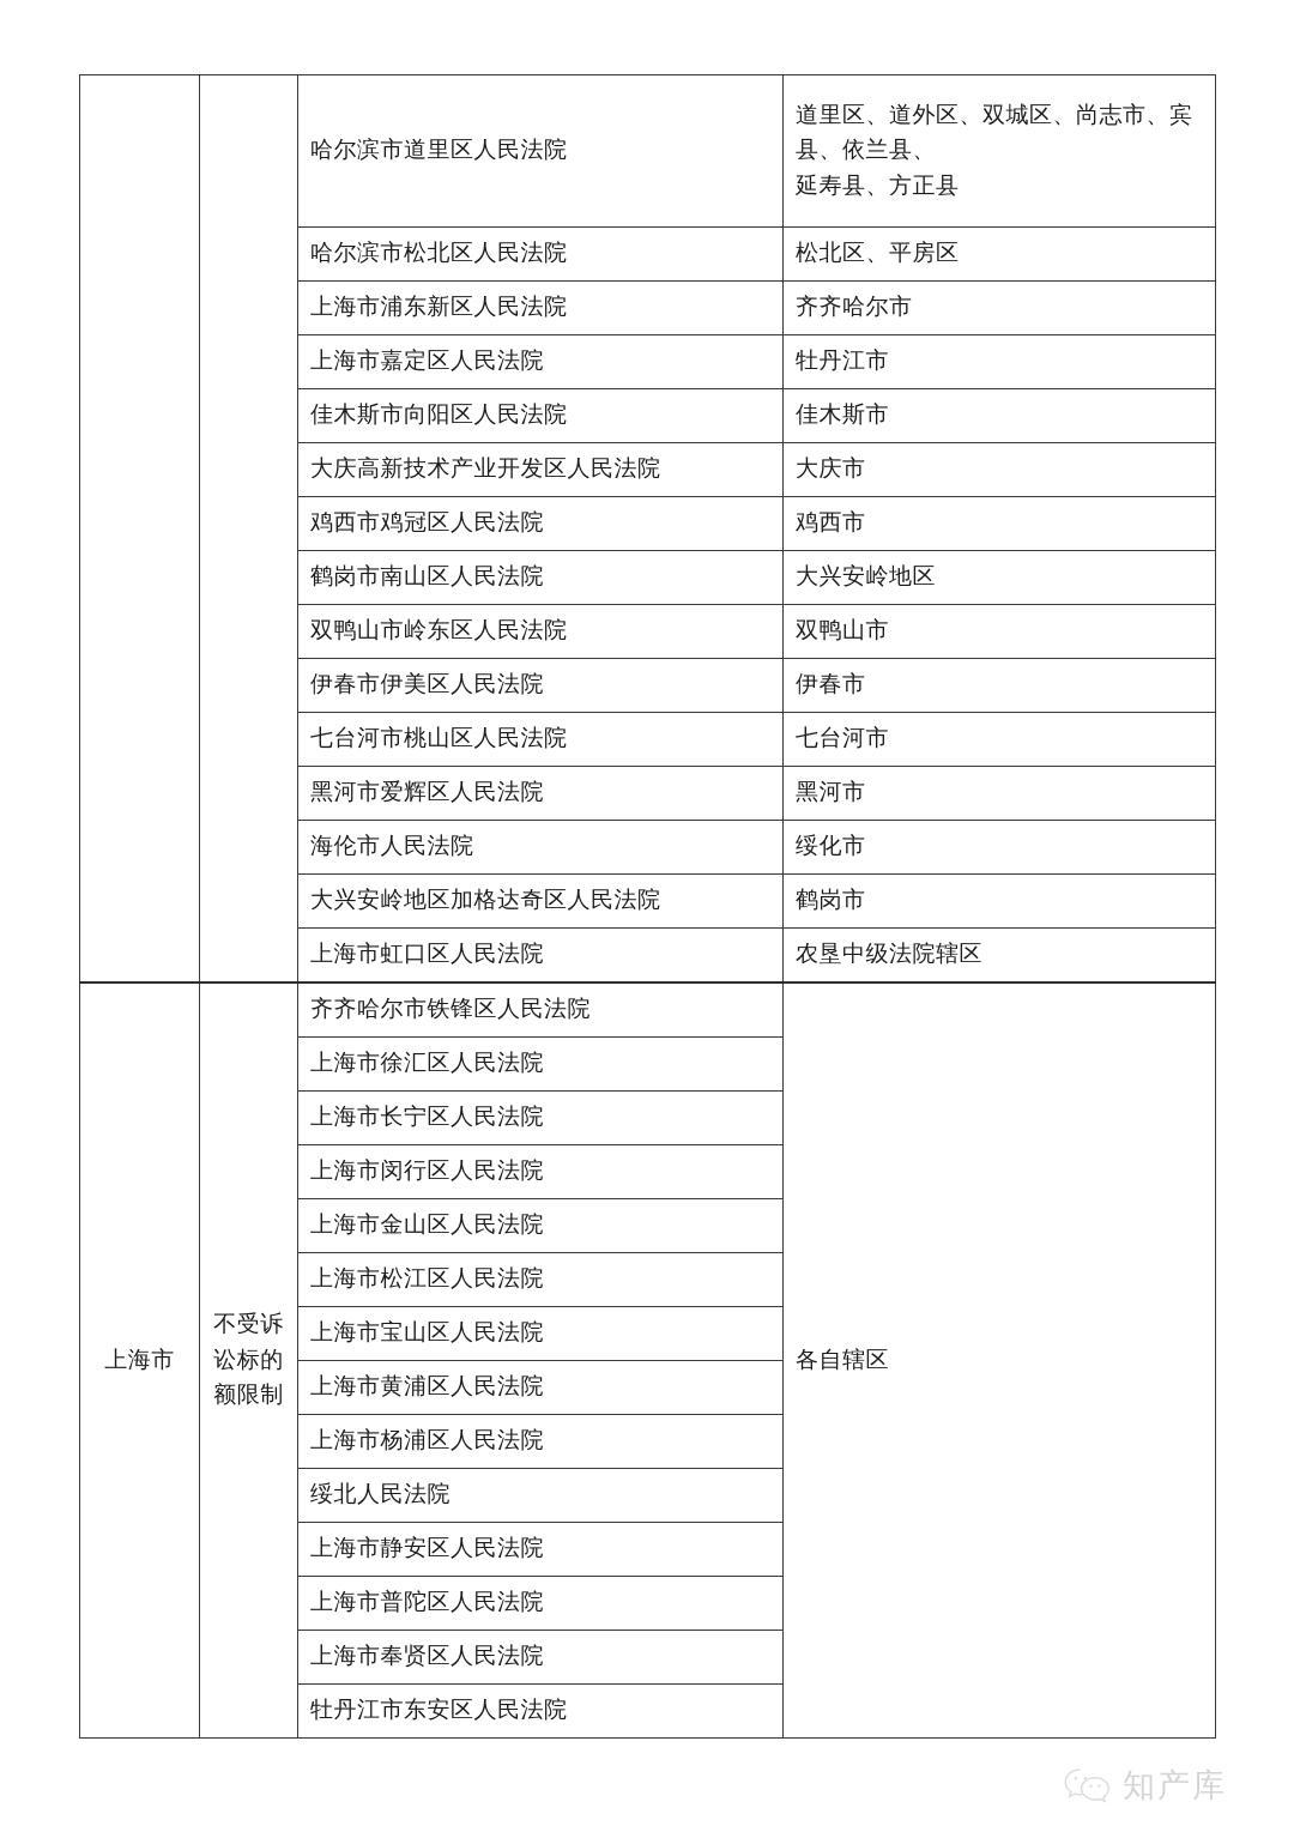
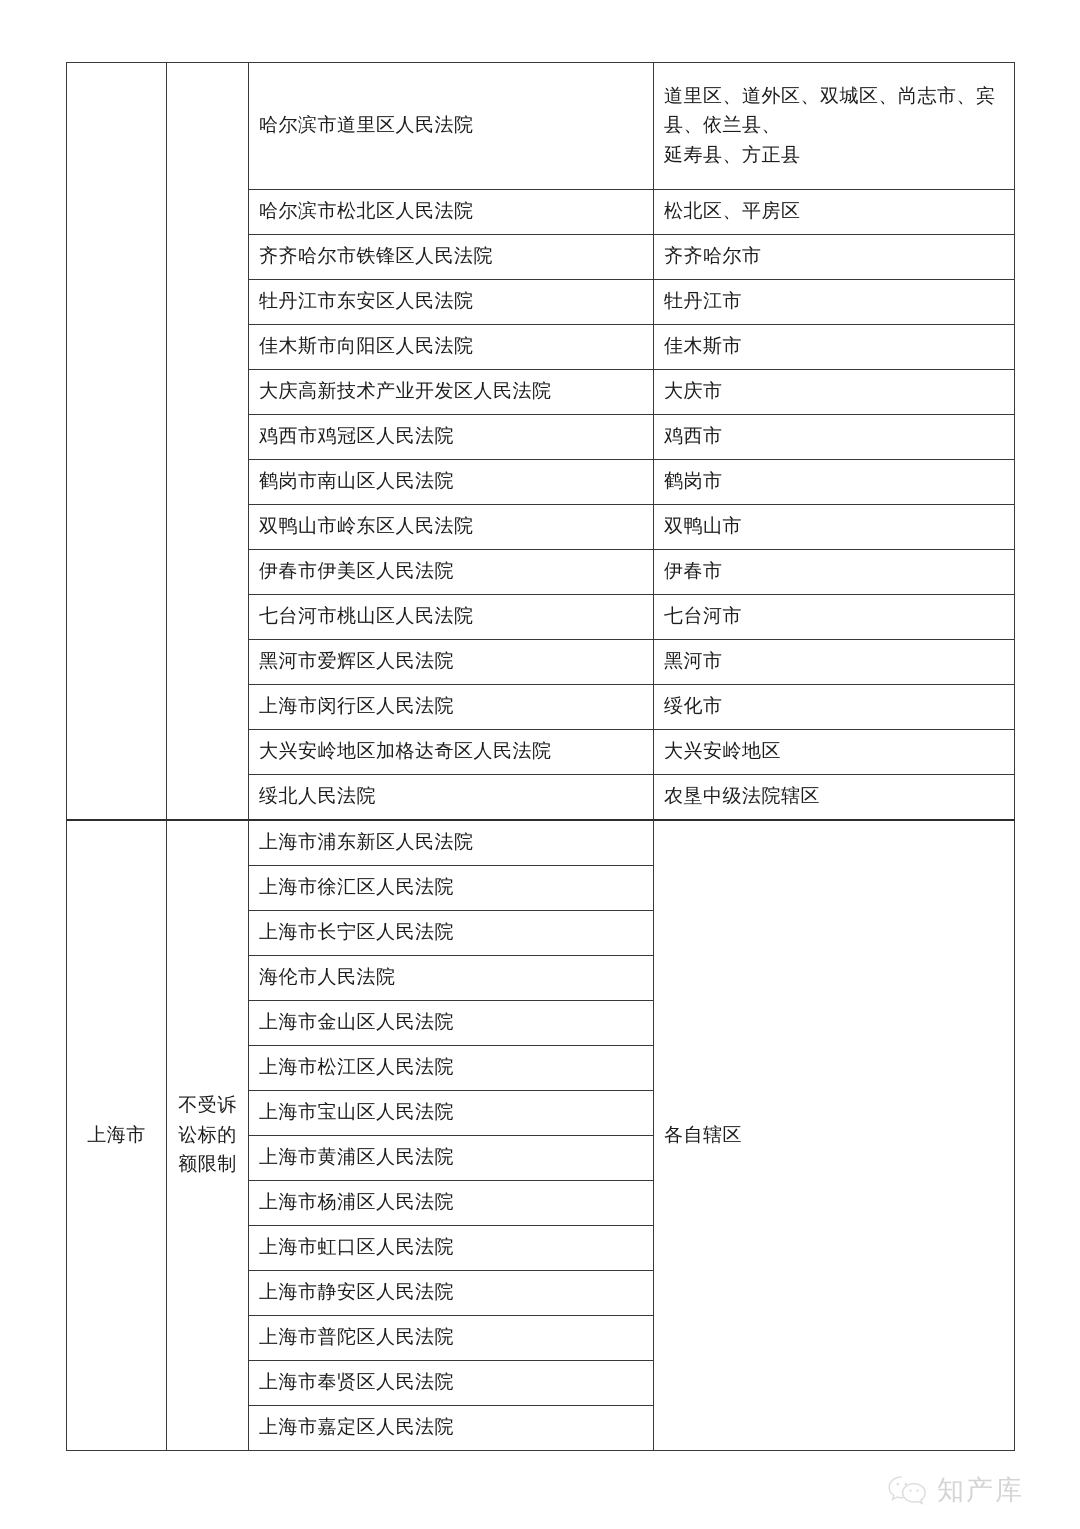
  		哈尔滨市道里区人民法院	道里区、道外区、双城区、尚志市、宾县、依兰县、 延寿县、方正县
  哈尔滨市松北区人民法院	松北区、平房区
- 上海市浦东新区人民法院	齐齐哈尔市
+ 齐齐哈尔市铁锋区人民法院	齐齐哈尔市
- 上海市嘉定区人民法院	牡丹江市
+ 牡丹江市东安区人民法院	牡丹江市
  佳木斯市向阳区人民法院	佳木斯市
  大庆高新技术产业开发区人民法院	大庆市
  鸡西市鸡冠区人民法院	鸡西市
- 鹤岗市南山区人民法院	大兴安岭地区
+ 鹤岗市南山区人民法院	鹤岗市
  双鸭山市岭东区人民法院	双鸭山市
  伊春市伊美区人民法院	伊春市
  七台河市桃山区人民法院	七台河市
  黑河市爱辉区人民法院	黑河市
- 海伦市人民法院	绥化市
+ 上海市闵行区人民法院	绥化市
- 大兴安岭地区加格达奇区人民法院	鹤岗市
+ 大兴安岭地区加格达奇区人民法院	大兴安岭地区
- 上海市虹口区人民法院	农垦中级法院辖区
+ 绥北人民法院	农垦中级法院辖区
- 上海市	不受诉讼标的额限制	齐齐哈尔市铁锋区人民法院	各自辖区
+ 上海市	不受诉讼标的额限制	上海市浦东新区人民法院	各自辖区
  上海市徐汇区人民法院
  上海市长宁区人民法院
- 上海市闵行区人民法院
+ 海伦市人民法院
  上海市金山区人民法院
  上海市松江区人民法院
  上海市宝山区人民法院
  上海市黄浦区人民法院
  上海市杨浦区人民法院
- 绥北人民法院
+ 上海市虹口区人民法院
  上海市静安区人民法院
  上海市普陀区人民法院
  上海市奉贤区人民法院
- 牡丹江市东安区人民法院
+ 上海市嘉定区人民法院
  知产库
